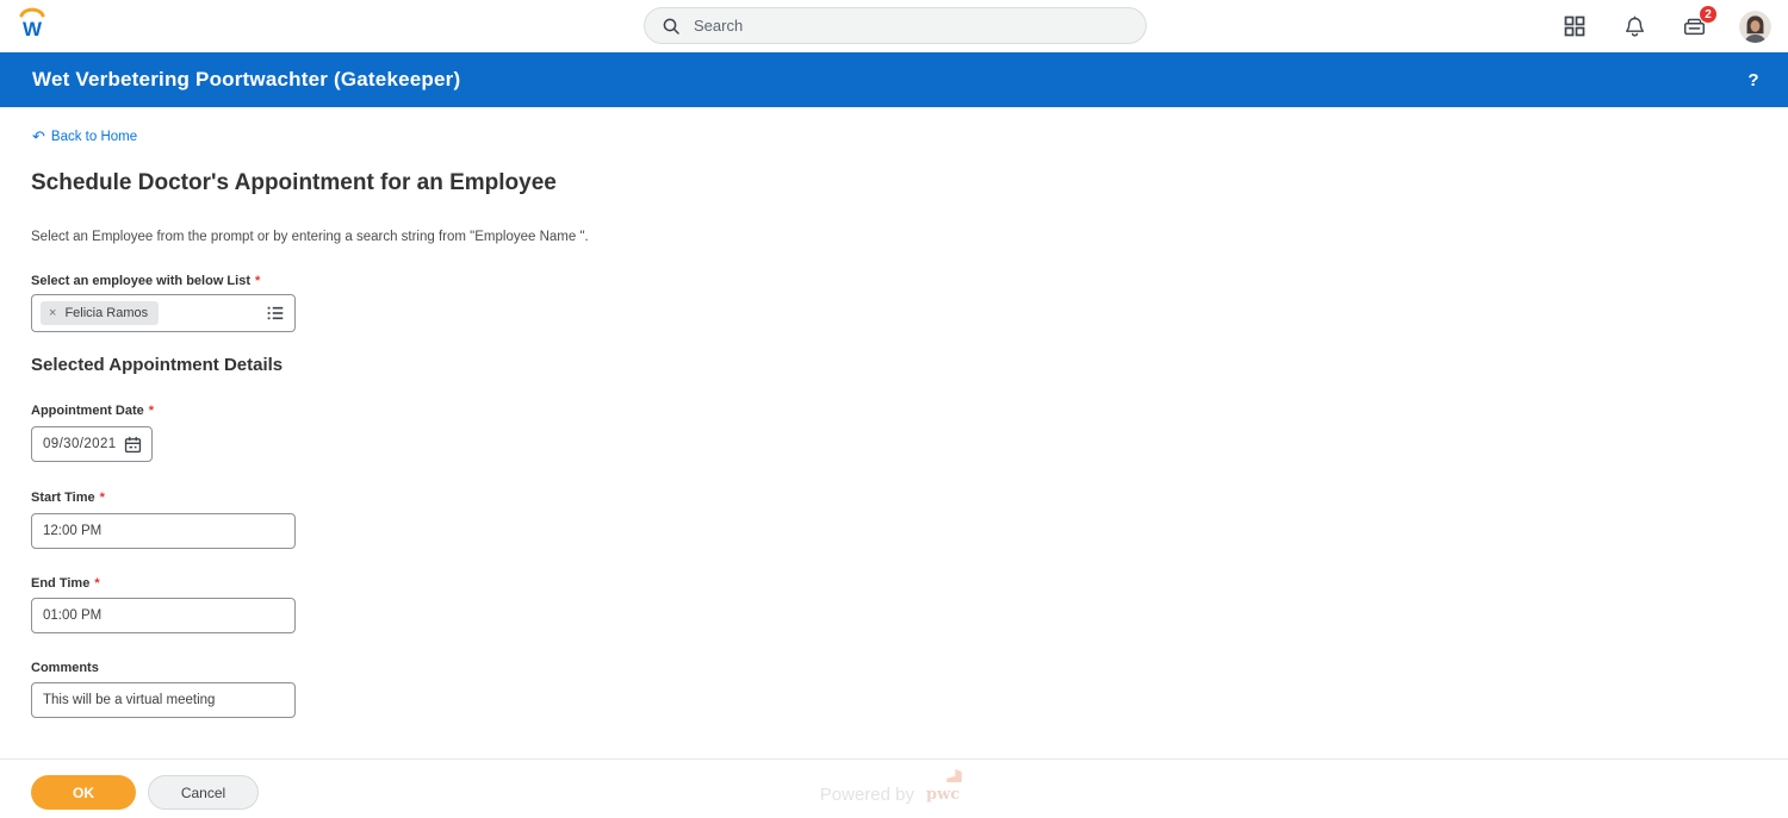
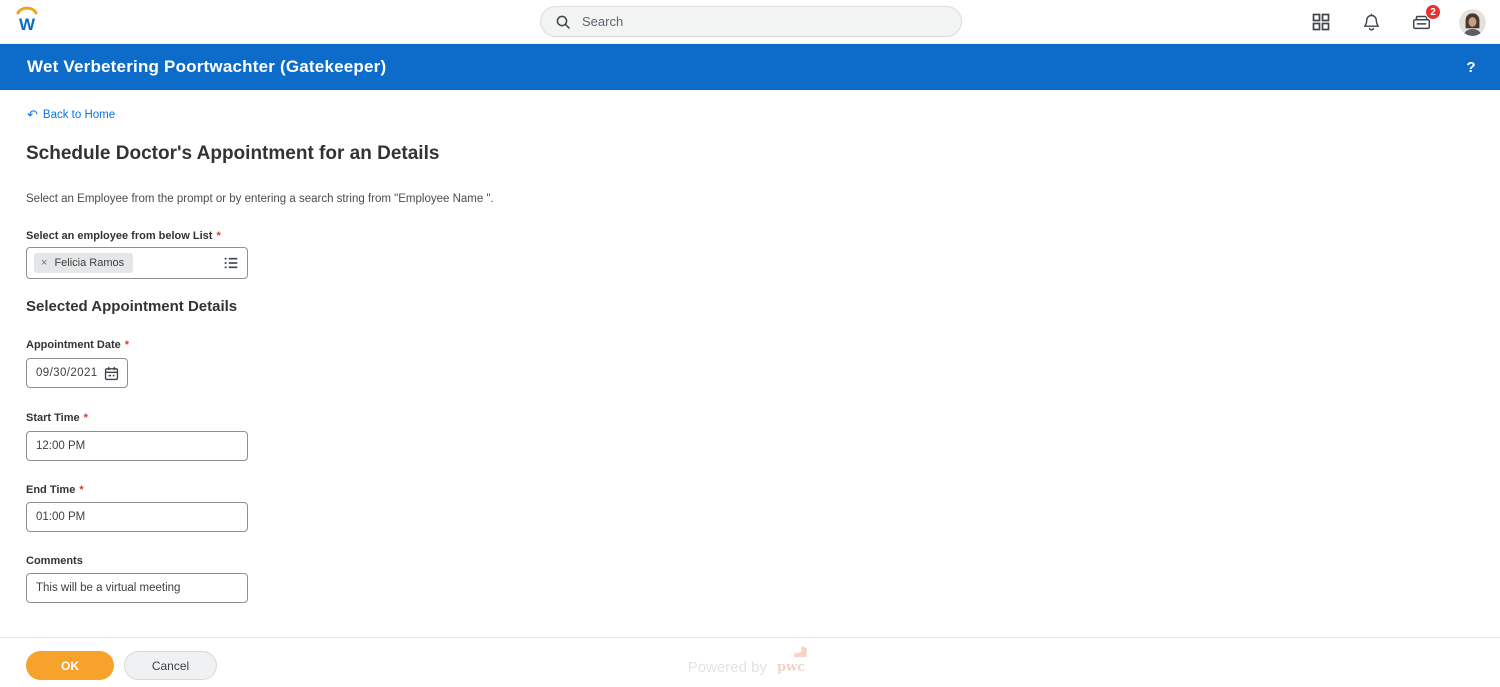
  W
  Search
  2
  Wet Verbetering Poortwachter (Gatekeeper)
  ?
  ↶
  Back to Home
- Schedule Doctor's Appointment for an Employee
+ Schedule Doctor's Appointment for an Details
  Select an Employee from the prompt or by entering a search string from "Employee Name ".
- Select an employee with below List *
+ Select an employee from below List *
  ×
  Felicia Ramos
  Selected Appointment Details
  Appointment Date *
  09/30/2021
  Start Time *
  12:00 PM
  End Time *
  01:00 PM
  Comments
  This will be a virtual meeting
  OK
  Cancel
  Powered by
  pwc
